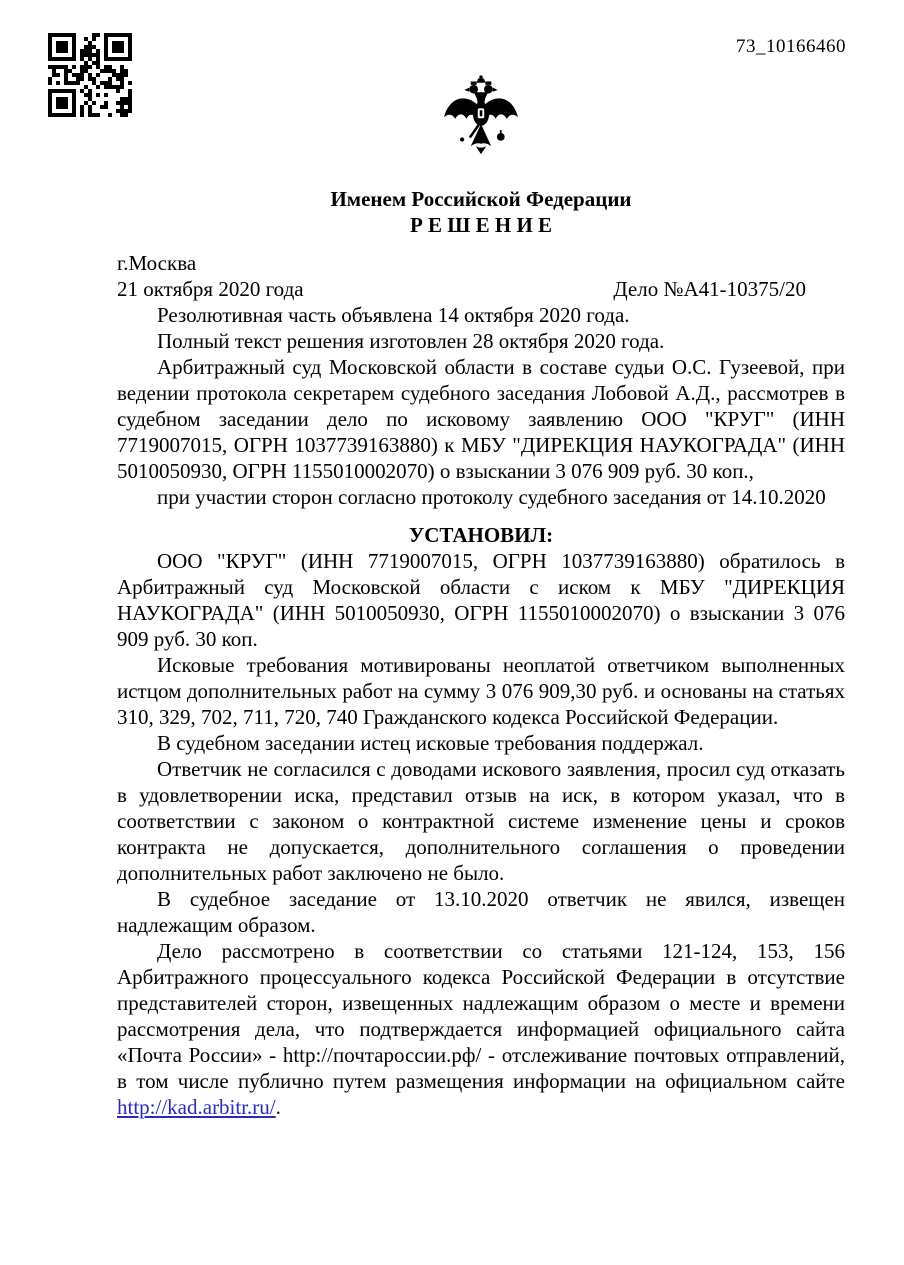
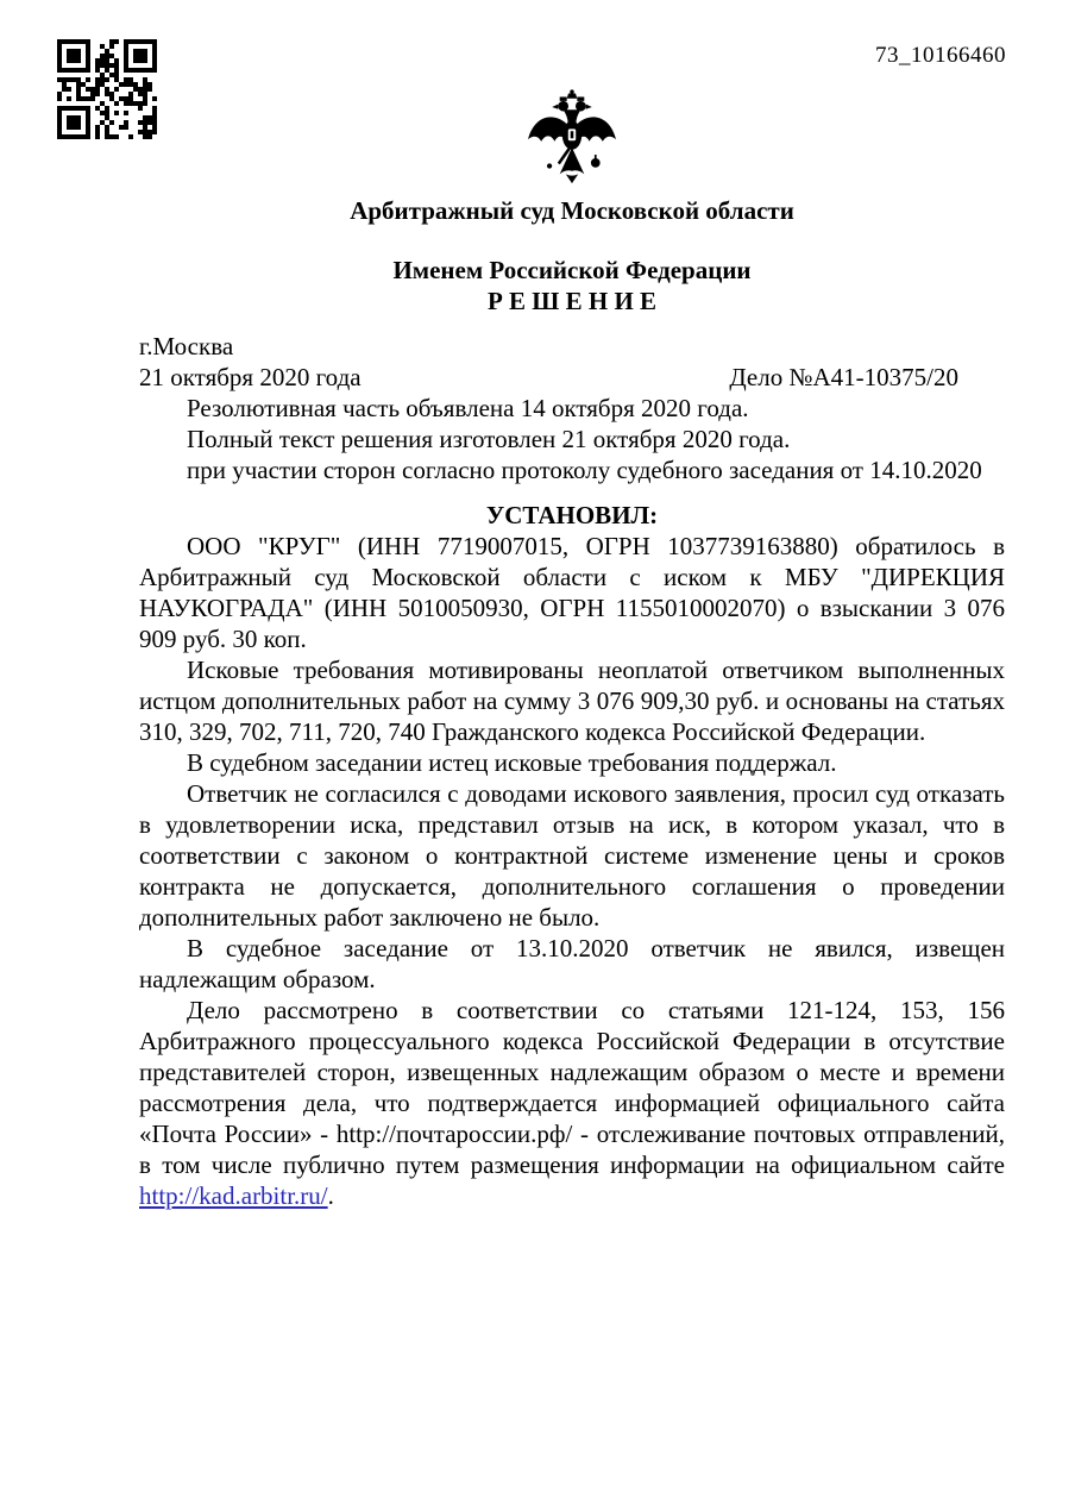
  73_10166460
+ Арбитражный суд Московской области
  Именем Российской Федерации
  Р Е Ш Е Н И Е
  г.Москва
  21 октября 2020 года
  Дело №А41-10375/20
  Резолютивная часть объявлена 14 октября 2020 года.
- Полный текст решения изготовлен 28 октября 2020 года.
+ Полный текст решения изготовлен 21 октября 2020 года.
- Арбитражный суд Московской области в составе судьи О.С. Гузеевой, при ведении протокола секретарем судебного заседания Лобовой А.Д., рассмотрев в судебном заседании дело по исковому заявлению ООО "КРУГ" (ИНН 7719007015, ОГРН 1037739163880) к МБУ "ДИРЕКЦИЯ НАУКОГРАДА" (ИНН 5010050930, ОГРН 1155010002070) о взыскании 3 076 909 руб. 30 коп.,
  при участии сторон согласно протоколу судебного заседания от 14.10.2020
  УСТАНОВИЛ:
  ООО "КРУГ" (ИНН 7719007015, ОГРН 1037739163880) обратилось в Арбитражный суд Московской области с иском к МБУ "ДИРЕКЦИЯ НАУКОГРАДА" (ИНН 5010050930, ОГРН 1155010002070) о взыскании 3 076 909 руб. 30 коп.
  Исковые требования мотивированы неоплатой ответчиком выполненных истцом дополнительных работ на сумму 3 076 909,30 руб. и основаны на статьях 310, 329, 702, 711, 720, 740 Гражданского кодекса Российской Федерации.
  В судебном заседании истец исковые требования поддержал.
  Ответчик не согласился с доводами искового заявления, просил суд отказать в удовлетворении иска, представил отзыв на иск, в котором указал, что в соответствии с законом о контрактной системе изменение цены и сроков контракта не допускается, дополнительного соглашения о проведении дополнительных работ заключено не было.
  В судебное заседание от 13.10.2020 ответчик не явился, извещен надлежащим образом.
  Дело рассмотрено в соответствии со статьями 121-124, 153, 156 Арбитражного процессуального кодекса Российской Федерации в отсутствие представителей сторон, извещенных надлежащим образом о месте и времени рассмотрения дела, что подтверждается информацией официального сайта «Почта России» - http://почтароссии.рф/ - отслеживание почтовых отправлений, в том числе публично путем размещения информации на официальном сайте http://kad.arbitr.ru/.
